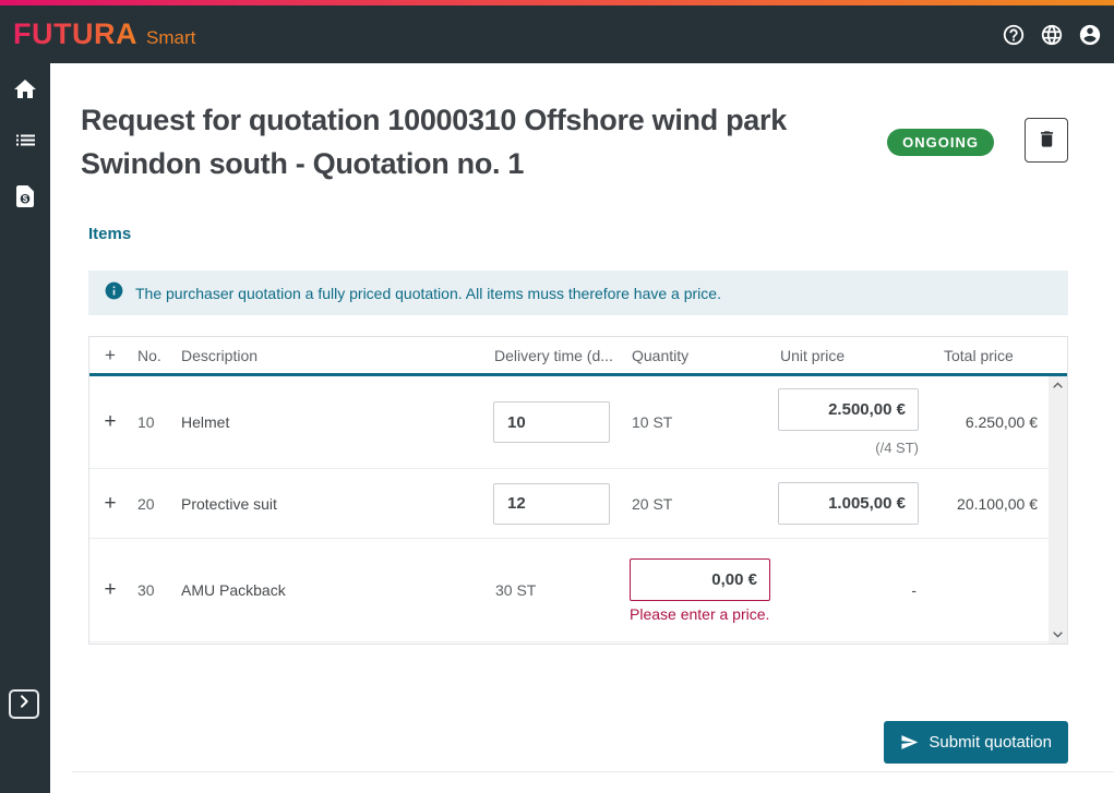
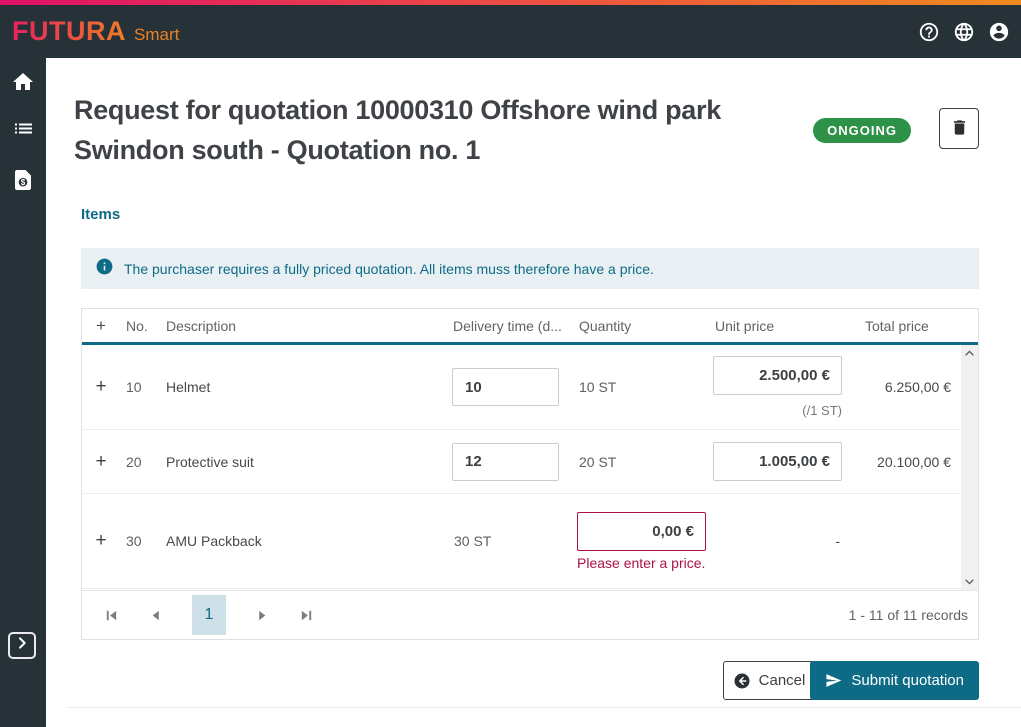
  FUTURA
  Smart
  $
  Request for quotation 10000310 Offshore wind park
  Swindon south - Quotation no. 1
  ONGOING
  Items
- The purchaser quotation a fully priced quotation. All items muss therefore have a price.
+ The purchaser requires a fully priced quotation. All items muss therefore have a price.
  +
  No.
  Description
  Delivery time (d...
  Quantity
  Unit price
  Total price
  +
  10
  Helmet
  10
  10 ST
  2.500,00 €
- (/4 ST)
+ (/1 ST)
  6.250,00 €
  +
  20
  Protective suit
  12
  20 ST
  1.005,00 €
  20.100,00 €
  +
  30
  AMU Packback
  30 ST
  0,00 €
  Please enter a price.
  -
+ 1
+ 1 - 11 of 11 records
+ Cancel
  Submit quotation
